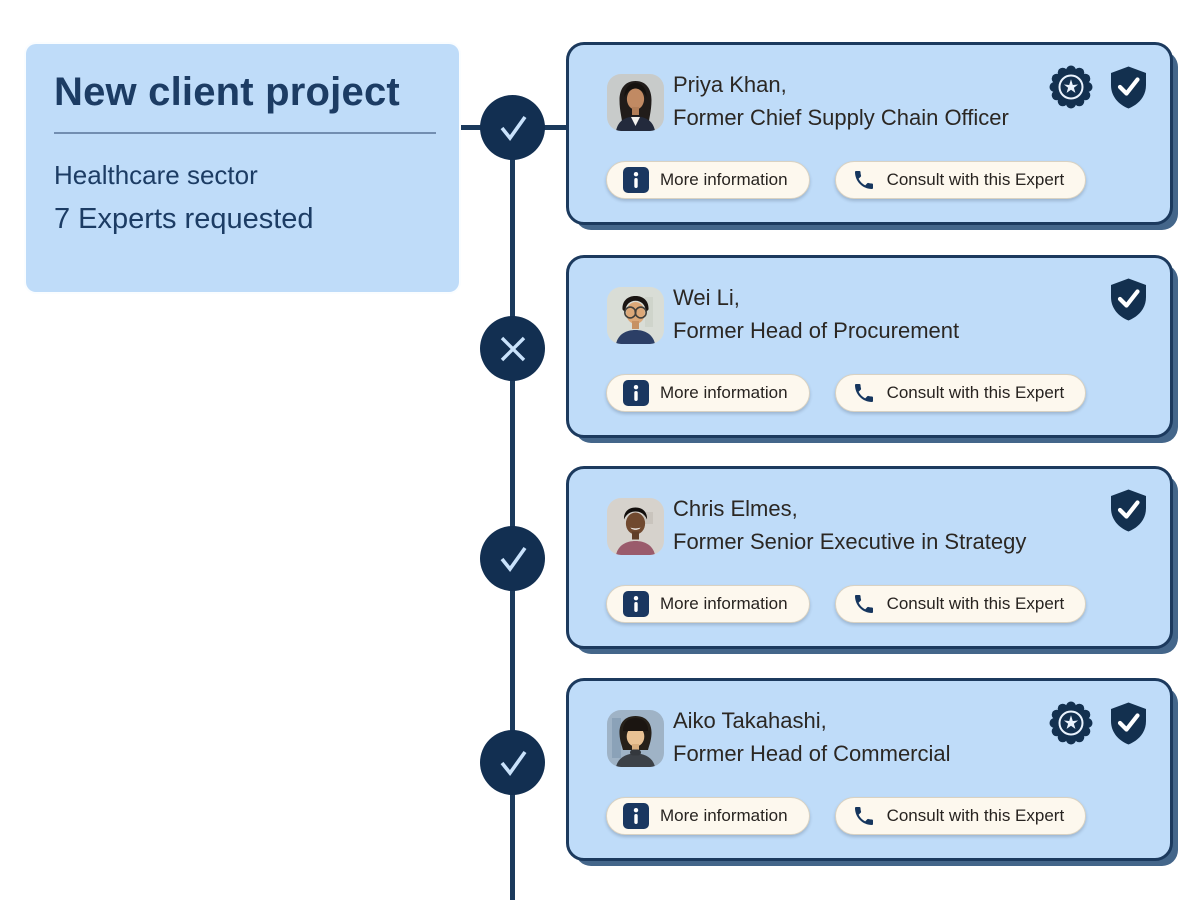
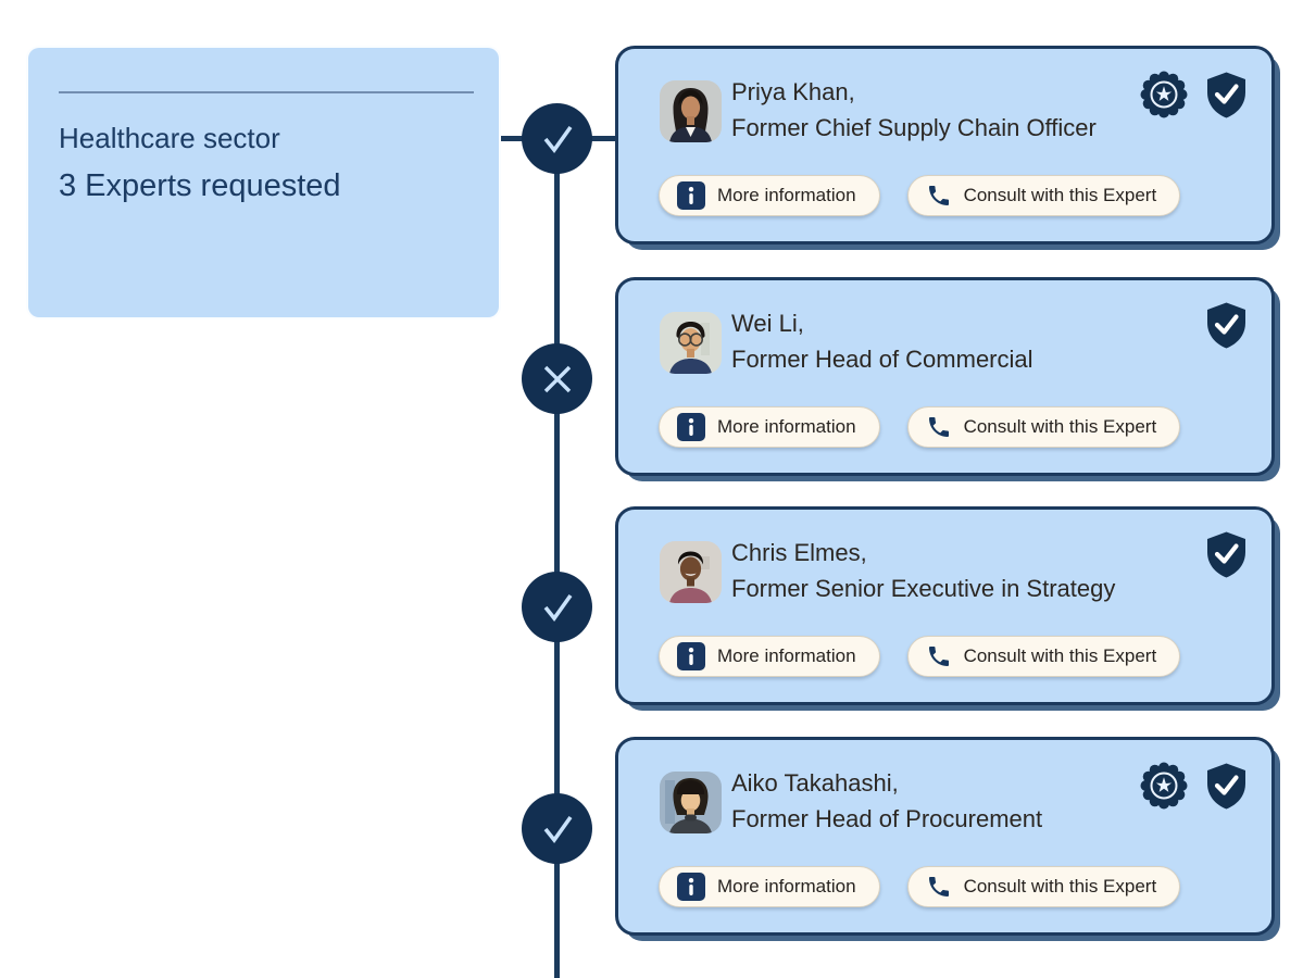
- New client project
  Healthcare sector
- 7 Experts requested
+ 3 Experts requested
  Priya Khan,
  Former Chief Supply Chain Officer
  More information
  Consult with this Expert
  Wei Li,
- Former Head of Procurement
+ Former Head of Commercial
  More information
  Consult with this Expert
  Chris Elmes,
  Former Senior Executive in Strategy
  More information
  Consult with this Expert
  Aiko Takahashi,
- Former Head of Commercial
+ Former Head of Procurement
  More information
  Consult with this Expert
